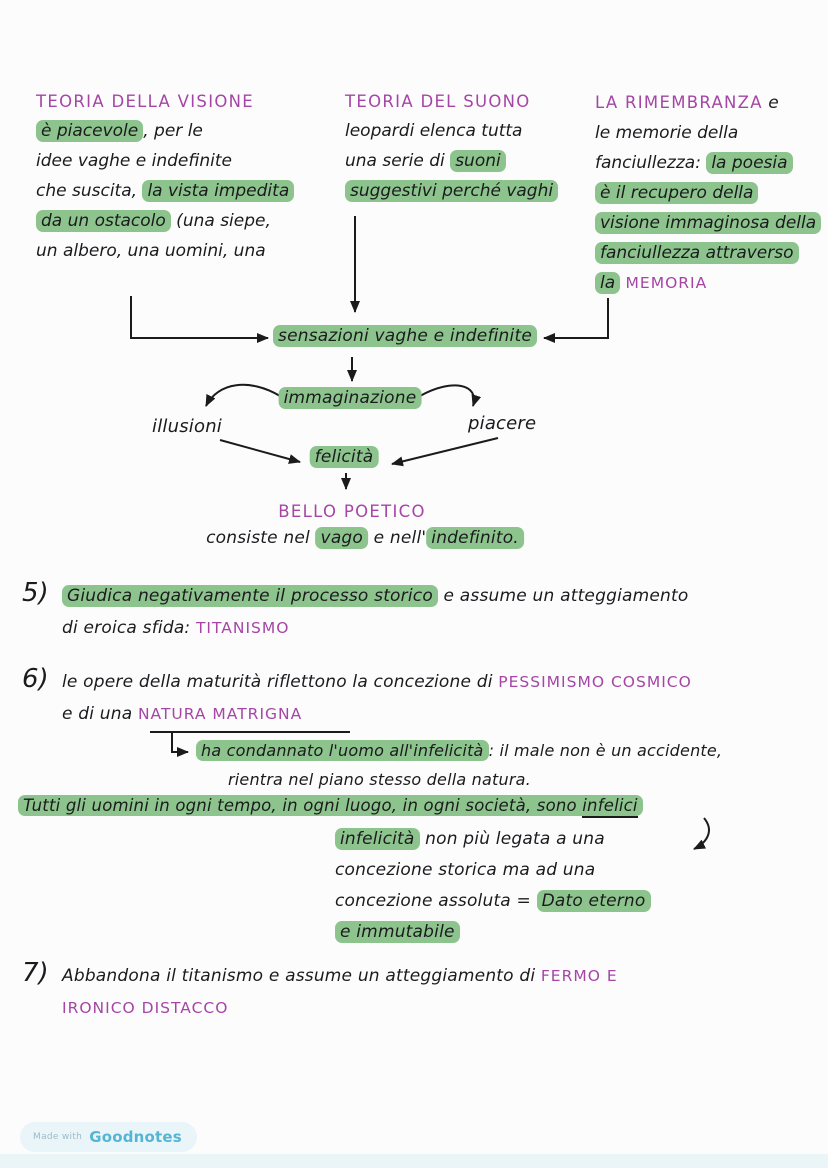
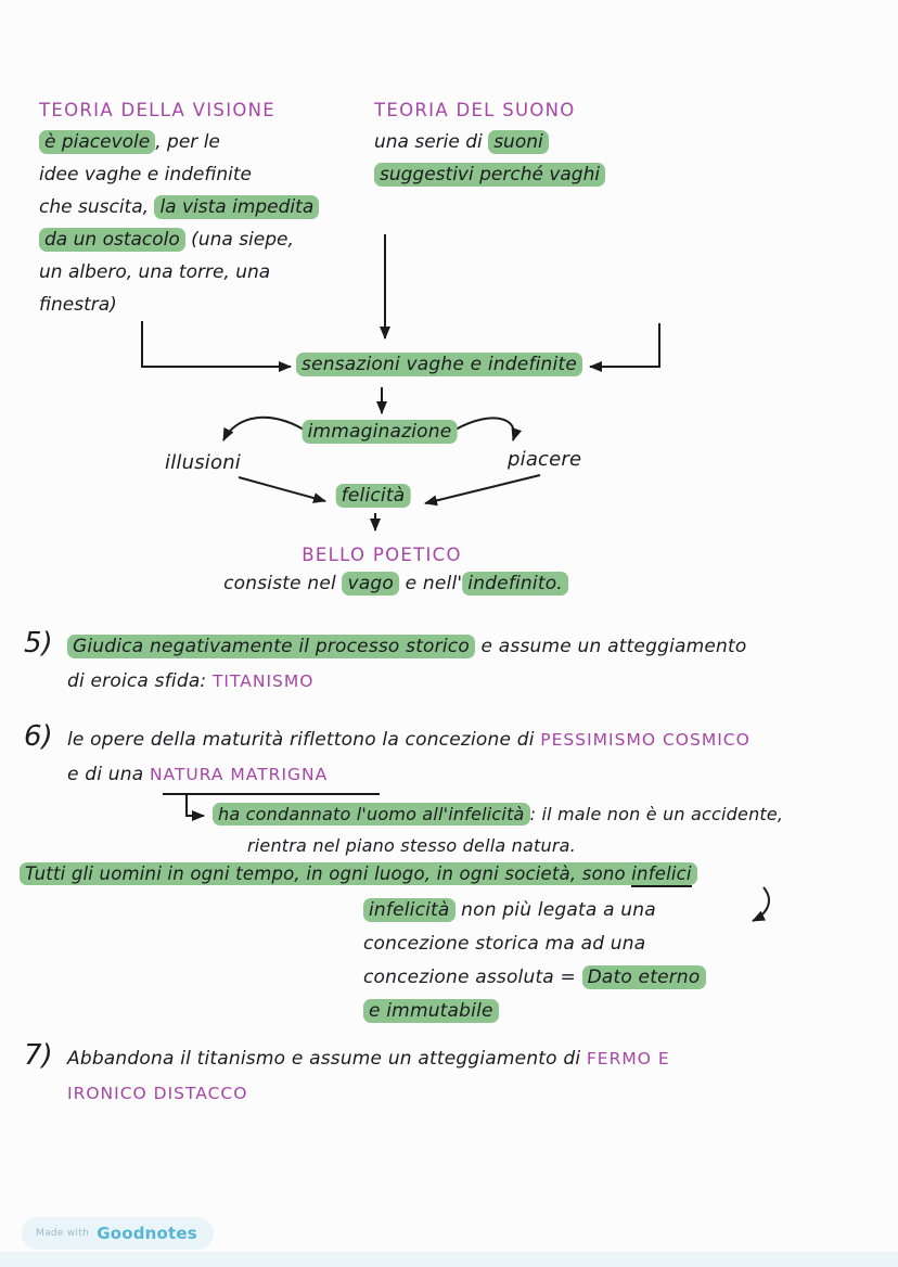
  TEORIA DELLA VISIONE
  è piacevole , per le
  idee vaghe e indefinite
  che suscita, la vista impedita
  da un ostacolo (una siepe,
- un albero, una uomini, una
+ un albero, una torre, una
+ finestra)
  TEORIA DEL SUONO
- leopardi elenca tutta
  una serie di suoni
  suggestivi perché vaghi
- LA RIMEMBRANZA e
- le memorie della
- fanciullezza: la poesia
- è il recupero della
- visione immaginosa della
- fanciullezza attraverso
- la MEMORIA
  sensazioni vaghe e indefinite
  immaginazione
  illusioni
  piacere
  felicità
  BELLO POETICO
  consiste nel vago e nell' indefinito.
  5)
  Giudica negativamente il processo storico e assume un atteggiamento
  di eroica sfida: TITANISMO
  6)
  le opere della maturità riflettono la concezione di PESSIMISMO COSMICO
  e di una NATURA MATRIGNA
  ha condannato l'uomo all'infelicità : il male non è un accidente,
  rientra nel piano stesso della natura.
  Tutti gli uomini in ogni tempo, in ogni luogo, in ogni società, sono infelici
  infelicità non più legata a una
  concezione storica ma ad una
  concezione assoluta = Dato eterno
  e immutabile
  7)
  Abbandona il titanismo e assume un atteggiamento di FERMO E
  IRONICO DISTACCO
  Made with
  Goodnotes
